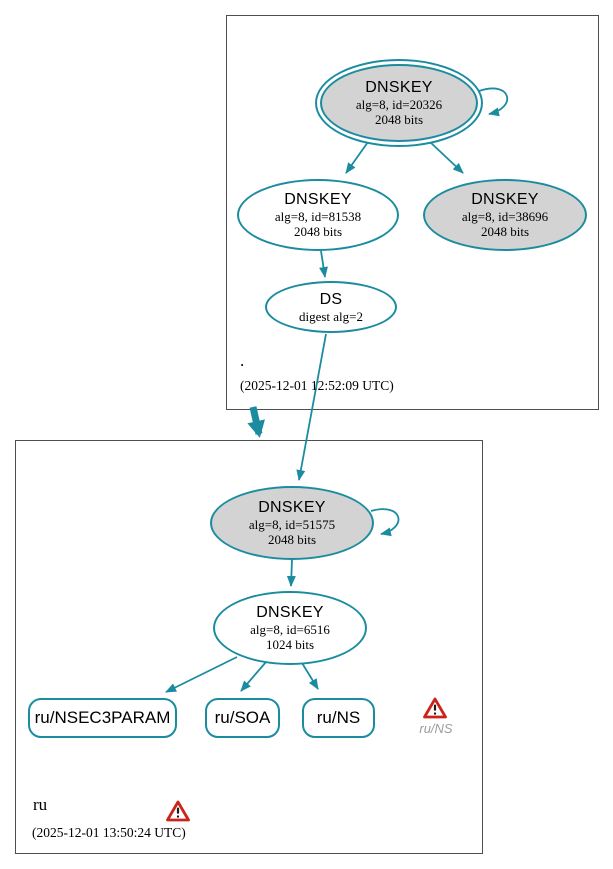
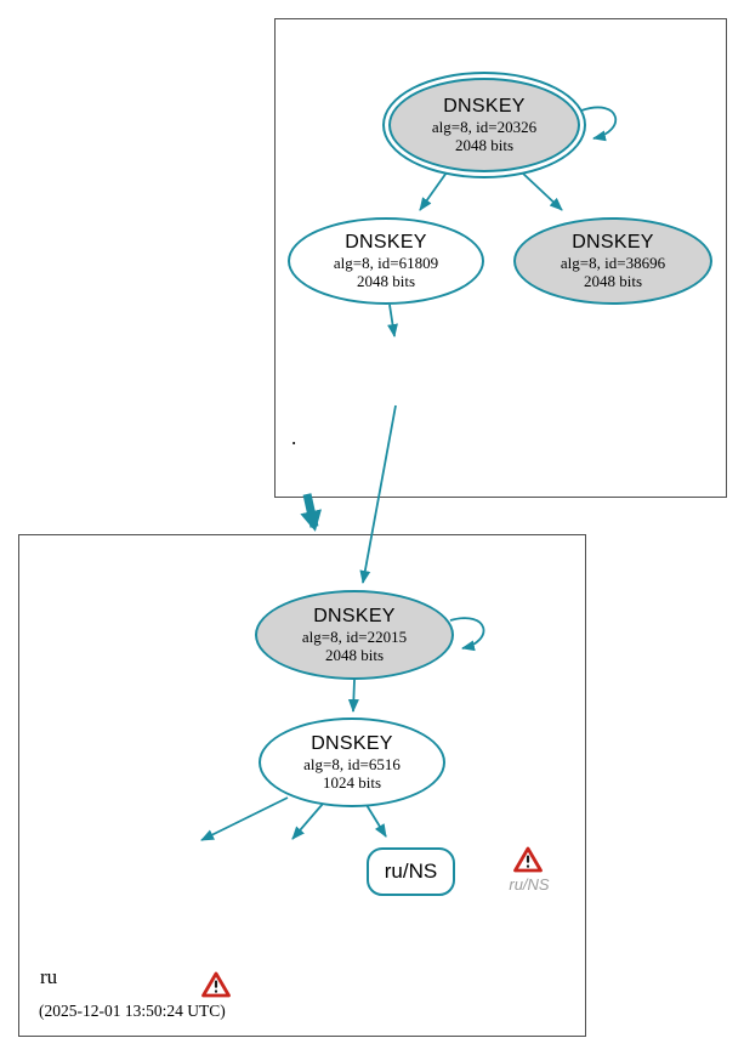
  DNSKEY
  alg=8, id=20326
  2048 bits
  DNSKEY
- alg=8, id=81538
+ alg=8, id=61809
  2048 bits
  DNSKEY
  alg=8, id=38696
  2048 bits
- DS
- digest alg=2
  .
- (2025-12-01 12:52:09 UTC)
  DNSKEY
- alg=8, id=51575
+ alg=8, id=22015
  2048 bits
  DNSKEY
  alg=8, id=6516
  1024 bits
- ru/NSEC3PARAM
- ru/SOA
  ru/NS
  ru/NS
  ru
  (2025-12-01 13:50:24 UTC)
